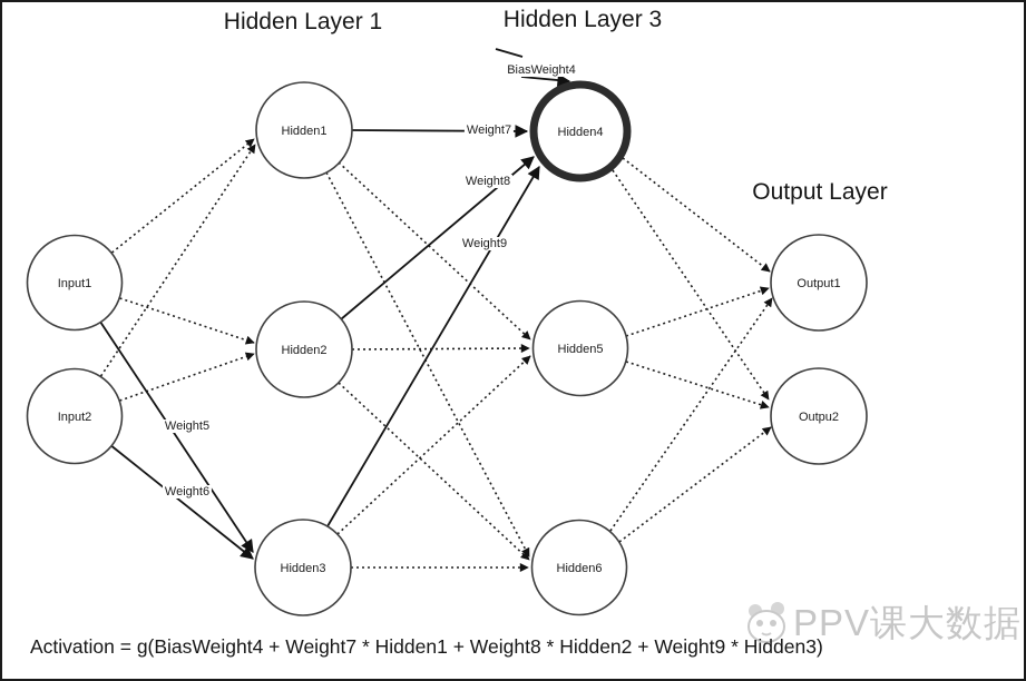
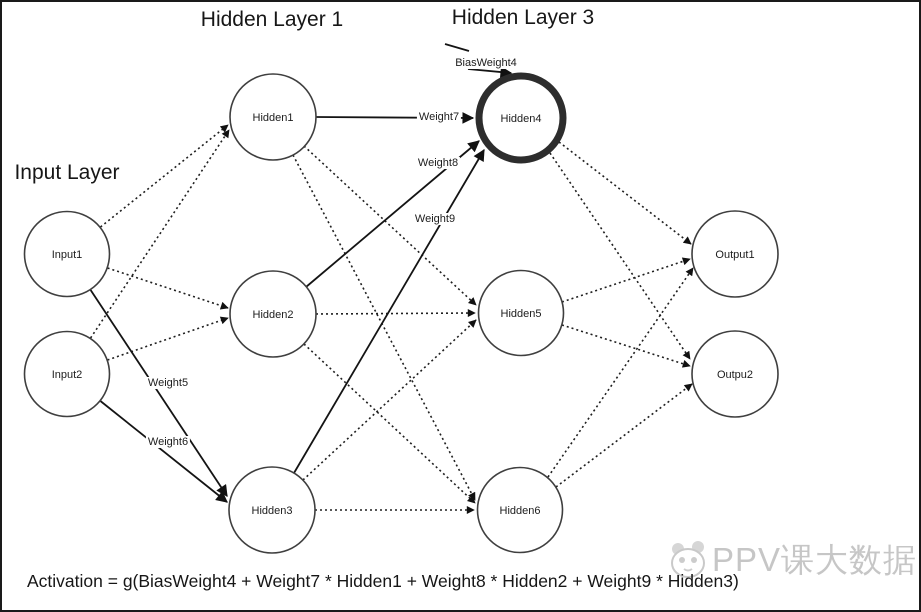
  Input1
  Input2
  Hidden1
  Hidden2
  Hidden3
  Hidden4
  Hidden5
  Hidden6
  Output1
  Outpu2
+ Input Layer
  Hidden Layer 1
  Hidden Layer 3
- Output Layer
  Weight5
  Weight6
  Weight7
  Weight8
  Weight9
  BiasWeight4
  Activation = g(BiasWeight4 + Weight7 * Hidden1 + Weight8 * Hidden2 + Weight9 * Hidden3)
  PPV课大数据
